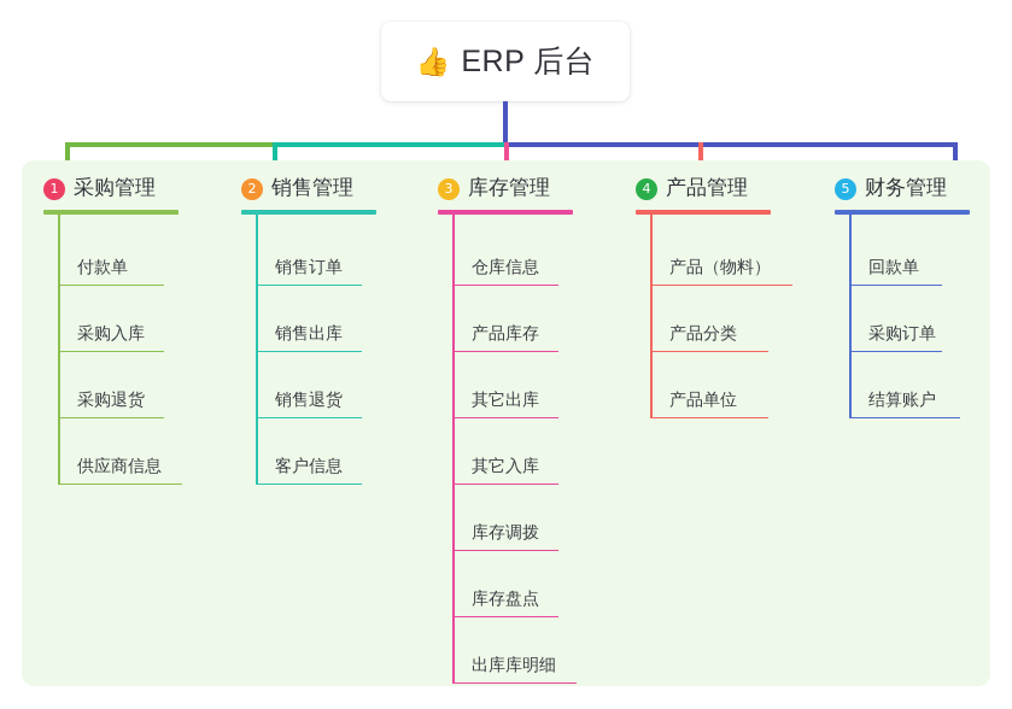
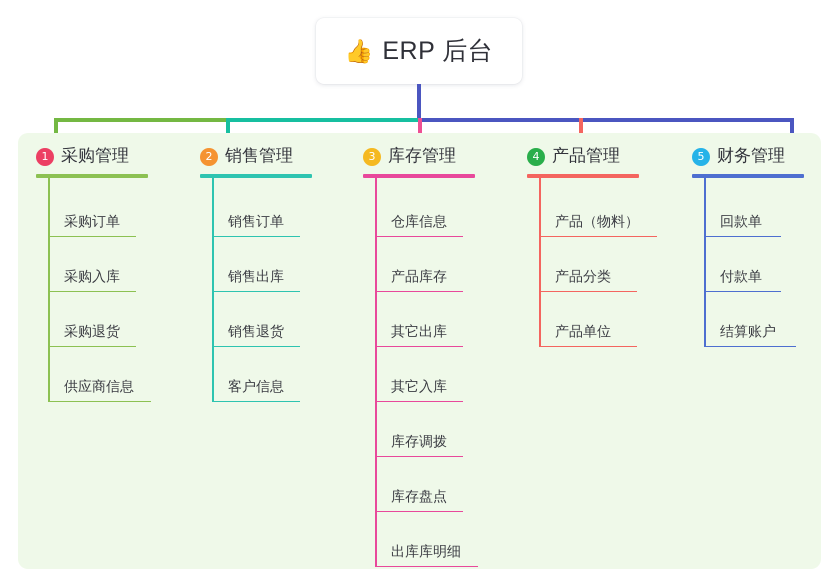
  👍
  ERP 后台
  1
  采购管理
- 付款单
+ 采购订单
  采购入库
  采购退货
  供应商信息
  2
  销售管理
  销售订单
  销售出库
  销售退货
  客户信息
  3
  库存管理
  仓库信息
  产品库存
  其它出库
  其它入库
  库存调拨
  库存盘点
  出库库明细
  4
  产品管理
  产品（物料）
  产品分类
  产品单位
  5
  财务管理
  回款单
- 采购订单
+ 付款单
  结算账户
